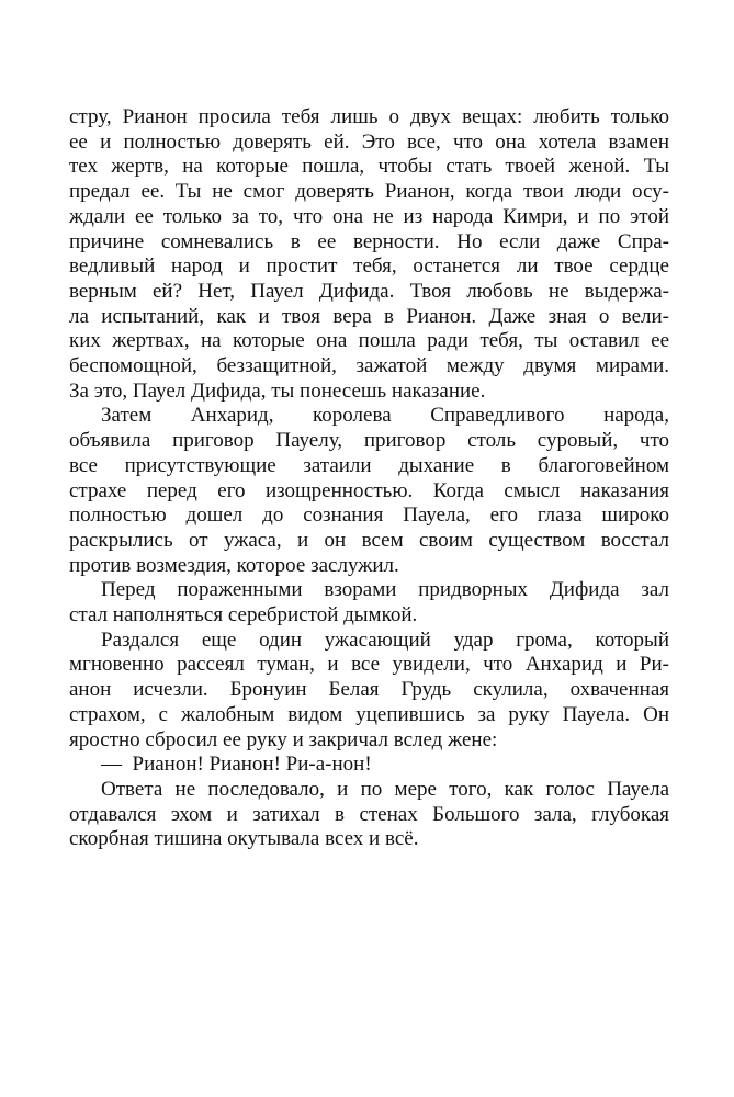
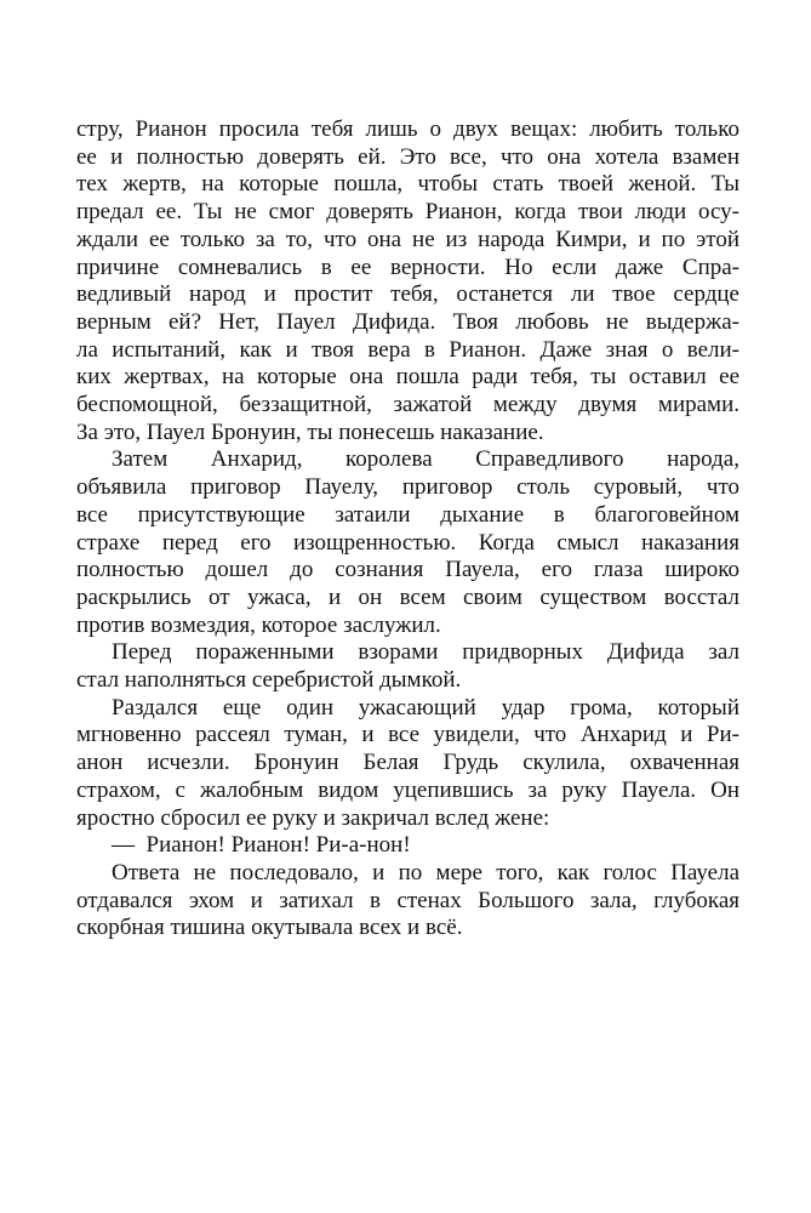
  стру, Рианон просила тебя лишь о двух вещах: любить только
  ее и полностью доверять ей. Это все, что она хотела взамен
  тех жертв, на которые пошла, чтобы стать твоей женой. Ты
  предал ее. Ты не смог доверять Рианон, когда твои люди осу-
  ждали ее только за то, что она не из народа Кимри, и по этой
  причине сомневались в ее верности. Но если даже Спра-
  ведливый народ и простит тебя, останется ли твое сердце
  верным ей? Нет, Пауел Дифида. Твоя любовь не выдержа-
  ла испытаний, как и твоя вера в Рианон. Даже зная о вели-
  ких жертвах, на которые она пошла ради тебя, ты оставил ее
  беспомощной, беззащитной, зажатой между двумя мирами.
- За это, Пауел Дифида, ты понесешь наказание.
+ За это, Пауел Бронуин, ты понесешь наказание.
  Затем Анхарид, королева Справедливого народа,
  объявила приговор Пауелу, приговор столь суровый, что
  все присутствующие затаили дыхание в благоговейном
  страхе перед его изощренностью. Когда смысл наказания
  полностью дошел до сознания Пауела, его глаза широко
  раскрылись от ужаса, и он всем своим существом восстал
  против возмездия, которое заслужил.
  Перед пораженными взорами придворных Дифида зал
  стал наполняться серебристой дымкой.
  Раздался еще один ужасающий удар грома, который
  мгновенно рассеял туман, и все увидели, что Анхарид и Ри-
  анон исчезли. Бронуин Белая Грудь скулила, охваченная
  страхом, с жалобным видом уцепившись за руку Пауела. Он
  яростно сбросил ее руку и закричал вслед жене:
  — Рианон! Рианон! Ри-а-нон!
  Ответа не последовало, и по мере того, как голос Пауела
  отдавался эхом и затихал в стенах Большого зала, глубокая
  скорбная тишина окутывала всех и всё.
